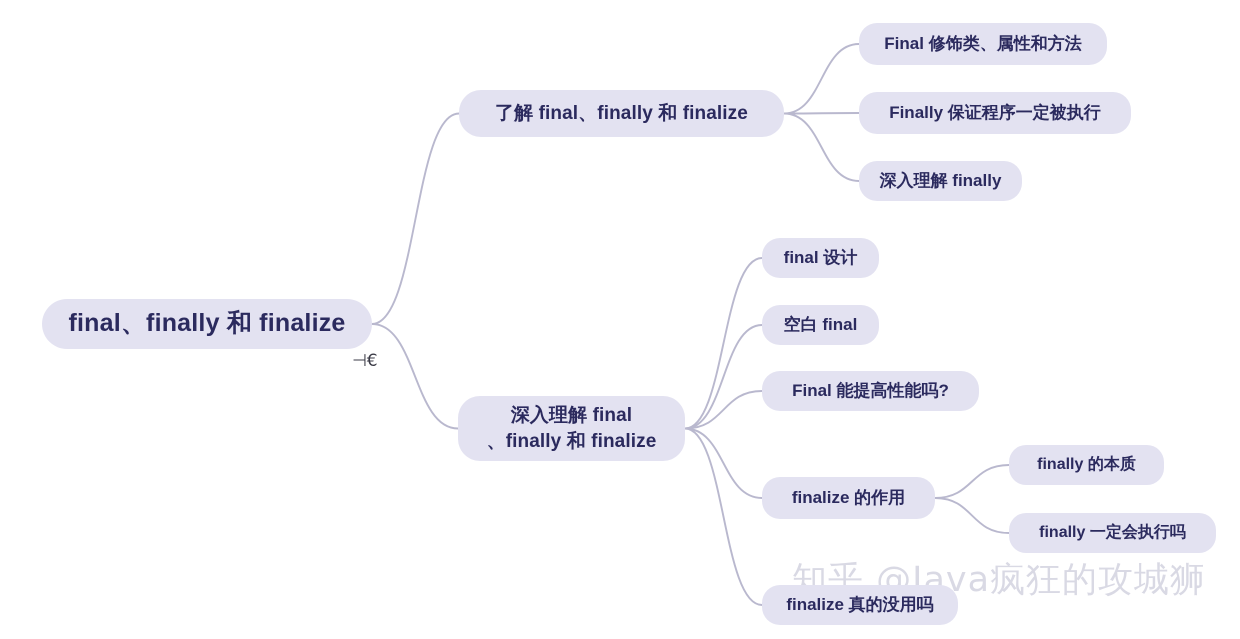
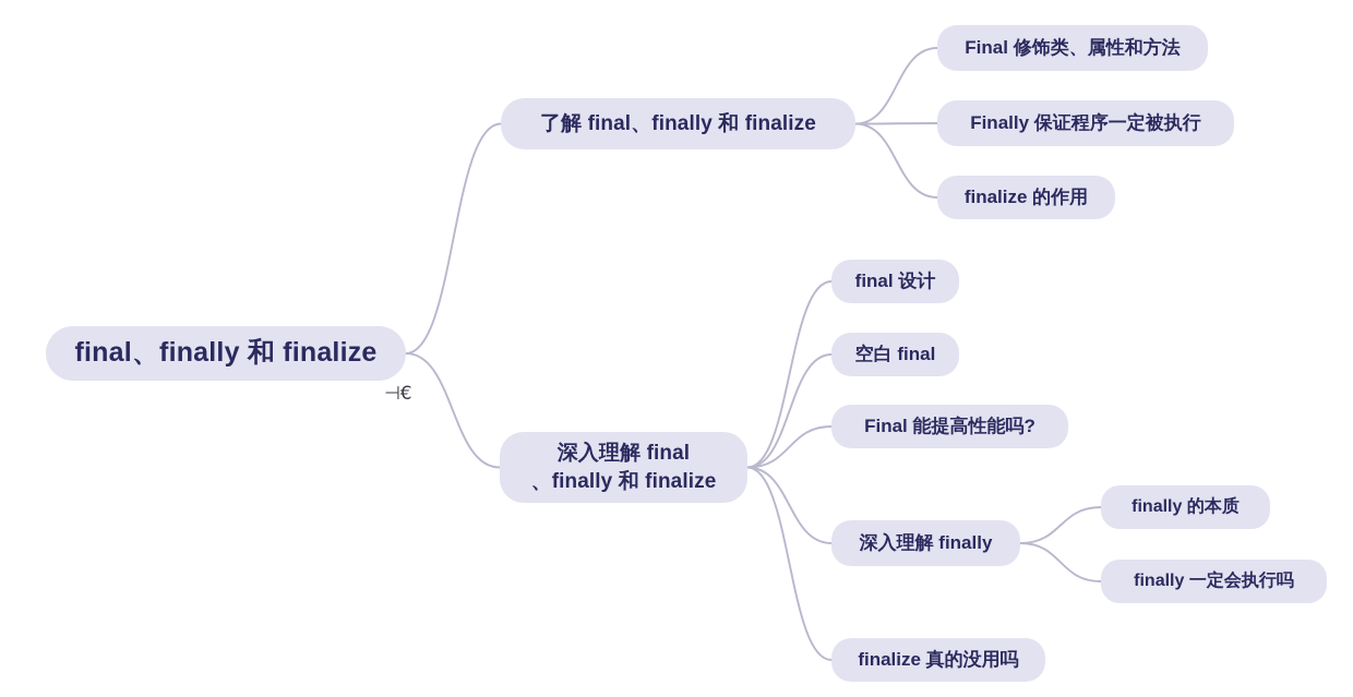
- 知乎 @Java疯狂的攻城狮
  final、finally 和 finalize
  了解 final、finally 和 finalize
  Final 修饰类、属性和方法
  Finally 保证程序一定被执行
- 深入理解 finally
+ finalize 的作用
  深入理解 final
  、finally 和 finalize
  final 设计
  空白 final
  Final 能提高性能吗?
- finalize 的作用
+ 深入理解 finally
  finally 的本质
  finally 一定会执行吗
  finalize 真的没用吗
  ⊣€
